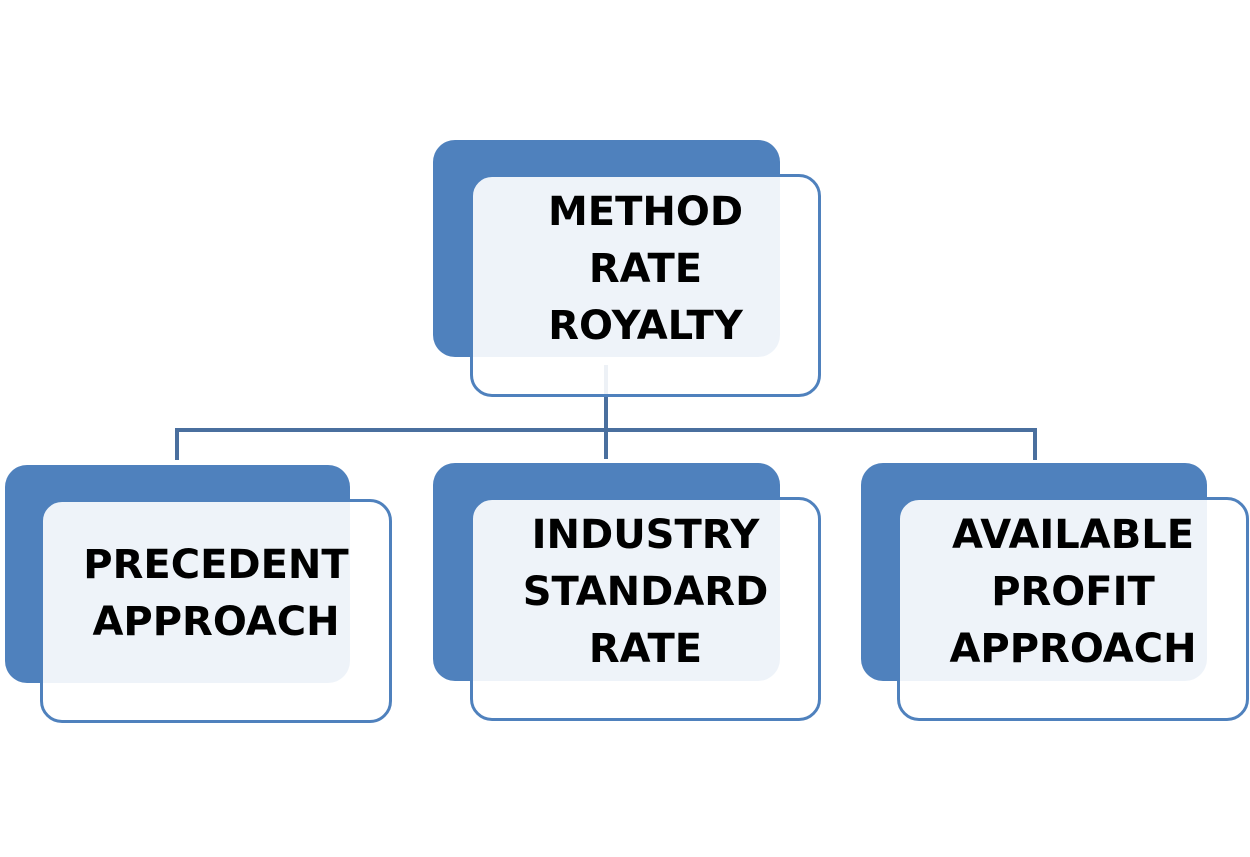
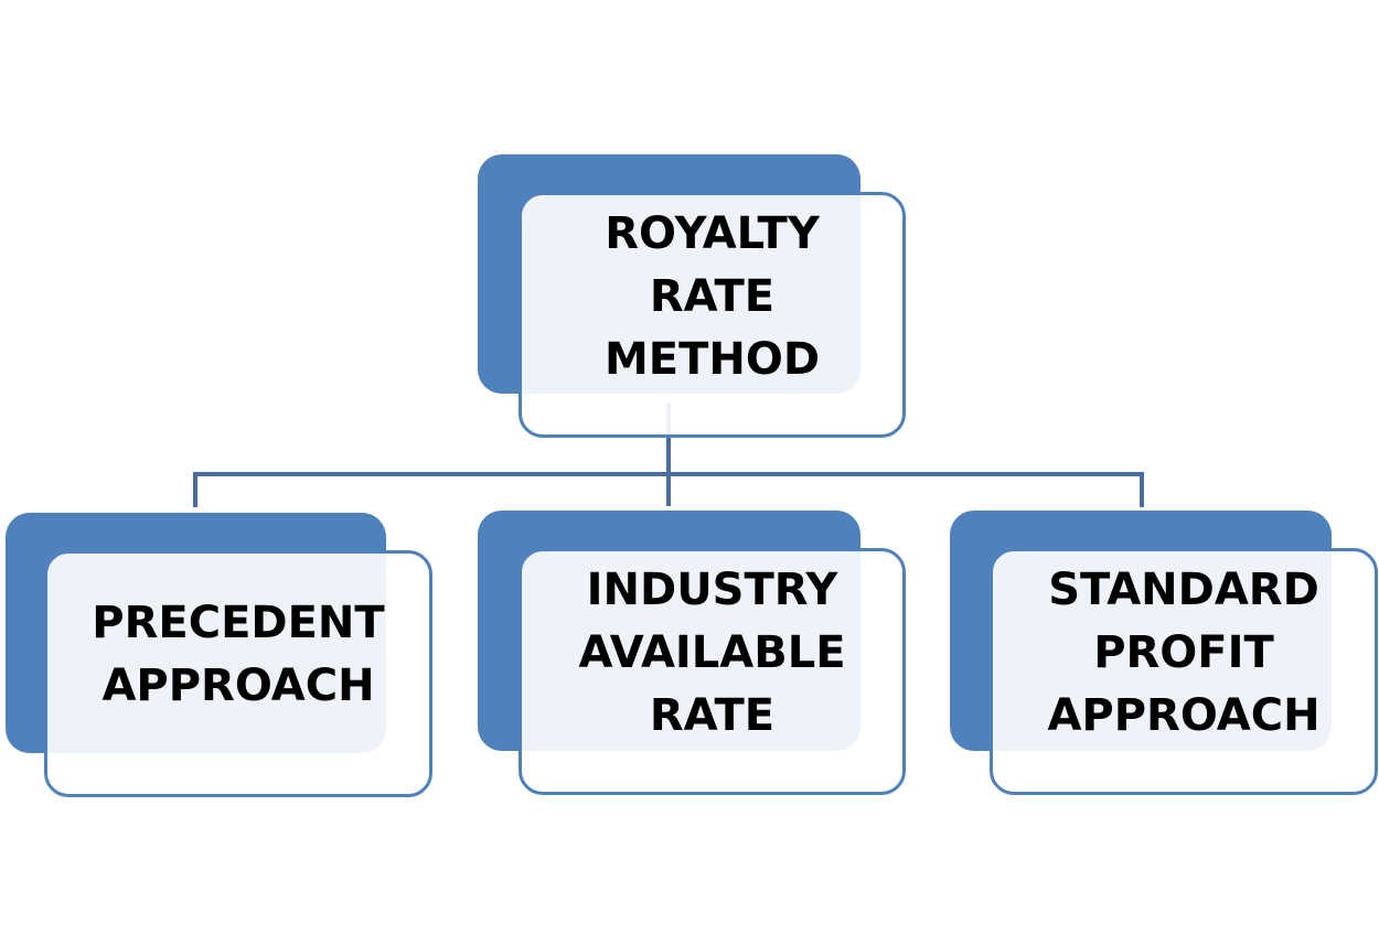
- METHOD
+ ROYALTY
  RATE
- ROYALTY
+ METHOD
  PRECEDENT
  APPROACH
  INDUSTRY
- STANDARD
+ AVAILABLE
  RATE
- AVAILABLE
+ STANDARD
  PROFIT
  APPROACH
